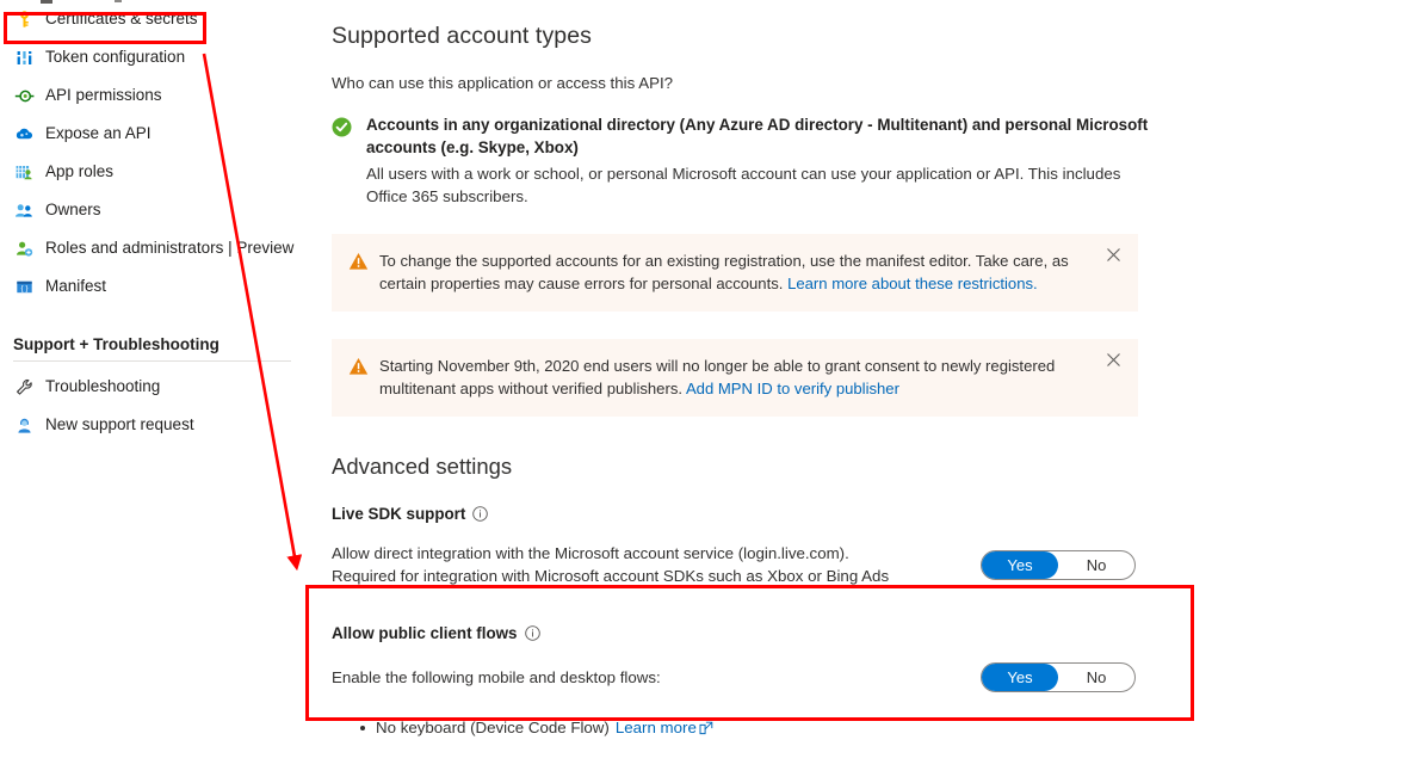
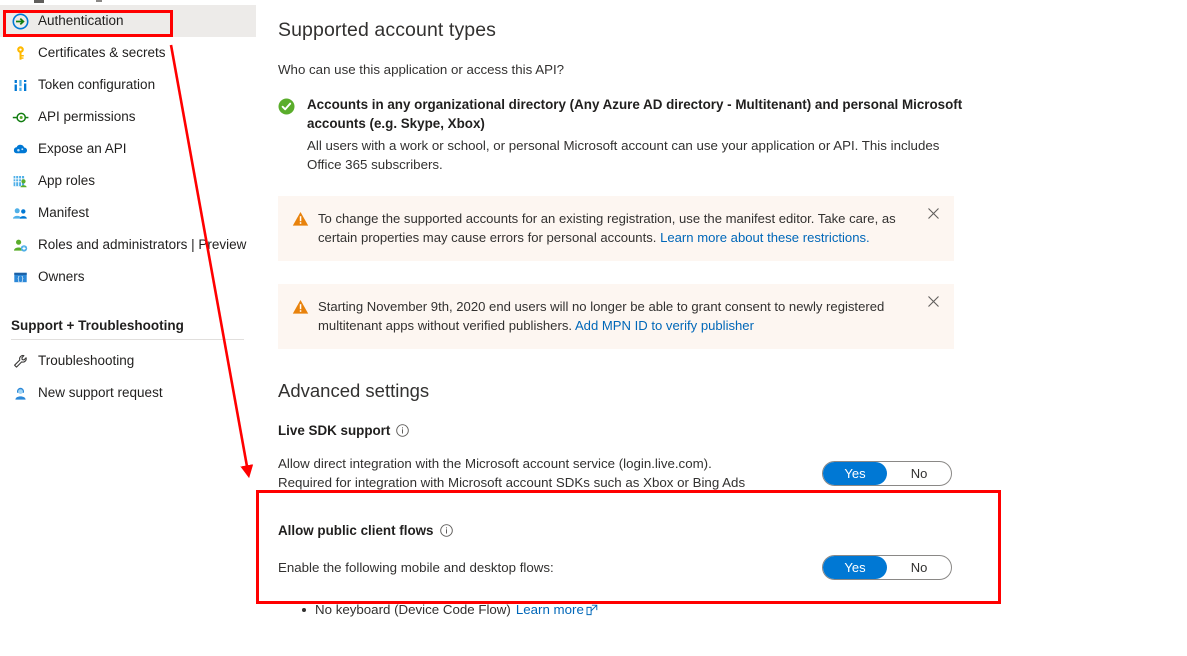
+ Authentication
  Certificates & secrets
  Token configuration
  API permissions
  Expose an API
  App roles
- Owners
+ Manifest
  Roles and administrators | Preview
- Manifest
+ Owners
  Support + Troubleshooting
  Troubleshooting
  New support request
  Supported account types
  Who can use this application or access this API?
  Accounts in any organizational directory (Any Azure AD directory - Multitenant) and personal Microsoft accounts (e.g. Skype, Xbox)
  All users with a work or school, or personal Microsoft account can use your application or API. This includes Office 365 subscribers.
  To change the supported accounts for an existing registration, use the manifest editor. Take care, as certain properties may cause errors for personal accounts. Learn more about these restrictions.
  Starting November 9th, 2020 end users will no longer be able to grant consent to newly registered multitenant apps without verified publishers. Add MPN ID to verify publisher
  Advanced settings
  Live SDK support
  Allow direct integration with the Microsoft account service (login.live.com).
  Required for integration with Microsoft account SDKs such as Xbox or Bing Ads
  Yes
  No
  Allow public client flows
  Enable the following mobile and desktop flows:
  Yes
  No
  No keyboard (Device Code Flow)
  Learn more
